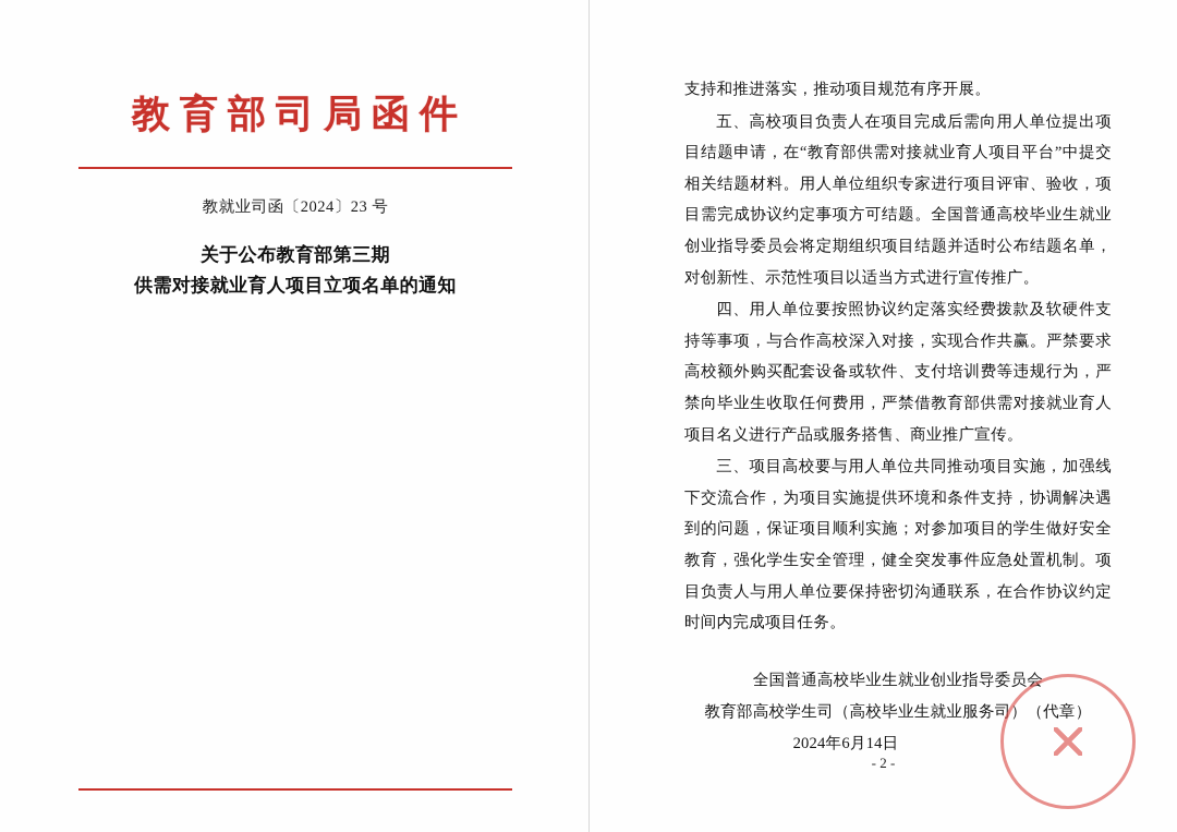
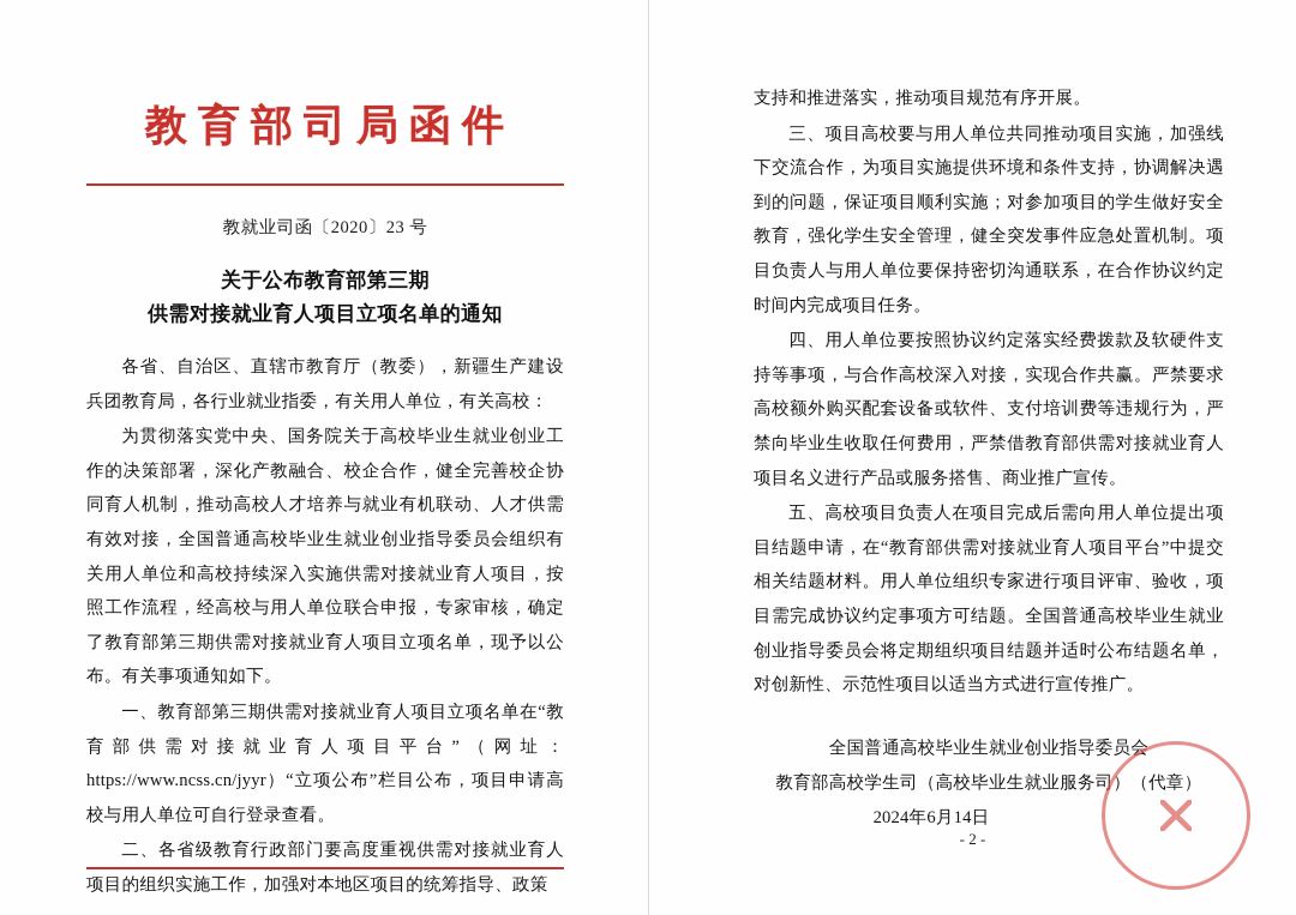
  教育部司局函件
- 教就业司函〔2024〕23 号
+ 教就业司函〔2020〕23 号
  关于公布教育部第三期
  供需对接就业育人项目立项名单的通知
+ 各省、自治区、直辖市教育厅（教委），新疆生产建设兵团教育局，各行业就业指委，有关用人单位，有关高校：
+ 为贯彻落实党中央、国务院关于高校毕业生就业创业工作的决策部署，深化产教融合、校企合作，健全完善校企协同育人机制，推动高校人才培养与就业有机联动、人才供需有效对接，全国普通高校毕业生就业创业指导委员会组织有关用人单位和高校持续深入实施供需对接就业育人项目，按照工作流程，经高校与用人单位联合申报，专家审核，确定了教育部第三期供需对接就业育人项目立项名单，现予以公布。有关事项通知如下。
+ 一、教育部第三期供需对接就业育人项目立项名单在“教育部供需对接就业育人项目平台”（网址：https://www.ncss.cn/jyyr）“立项公布”栏目公布，项目申请高校与用人单位可自行登录查看。
+ 二、各省级教育行政部门要高度重视供需对接就业育人项目的组织实施工作，加强对本地区项目的统筹指导、政策
  支持和推进落实，推动项目规范有序开展。
- 五、高校项目负责人在项目完成后需向用人单位提出项目结题申请，在“教育部供需对接就业育人项目平台”中提交相关结题材料。用人单位组织专家进行项目评审、验收，项目需完成协议约定事项方可结题。全国普通高校毕业生就业创业指导委员会将定期组织项目结题并适时公布结题名单，对创新性、示范性项目以适当方式进行宣传推广。
+ 三、项目高校要与用人单位共同推动项目实施，加强线下交流合作，为项目实施提供环境和条件支持，协调解决遇到的问题，保证项目顺利实施；对参加项目的学生做好安全教育，强化学生安全管理，健全突发事件应急处置机制。项目负责人与用人单位要保持密切沟通联系，在合作协议约定时间内完成项目任务。
  四、用人单位要按照协议约定落实经费拨款及软硬件支持等事项，与合作高校深入对接，实现合作共赢。严禁要求高校额外购买配套设备或软件、支付培训费等违规行为，严禁向毕业生收取任何费用，严禁借教育部供需对接就业育人项目名义进行产品或服务搭售、商业推广宣传。
- 三、项目高校要与用人单位共同推动项目实施，加强线下交流合作，为项目实施提供环境和条件支持，协调解决遇到的问题，保证项目顺利实施；对参加项目的学生做好安全教育，强化学生安全管理，健全突发事件应急处置机制。项目负责人与用人单位要保持密切沟通联系，在合作协议约定时间内完成项目任务。
+ 五、高校项目负责人在项目完成后需向用人单位提出项目结题申请，在“教育部供需对接就业育人项目平台”中提交相关结题材料。用人单位组织专家进行项目评审、验收，项目需完成协议约定事项方可结题。全国普通高校毕业生就业创业指导委员会将定期组织项目结题并适时公布结题名单，对创新性、示范性项目以适当方式进行宣传推广。
  全国普通高校毕业生就业创业指导委员会
  教育部高校学生司（高校毕业生就业服务司）（代章）
  2024年6月14日
  - 2 -
